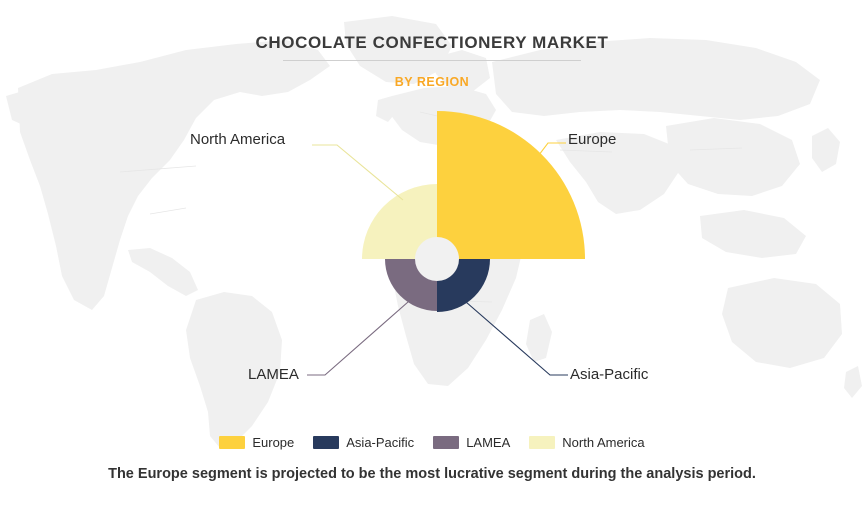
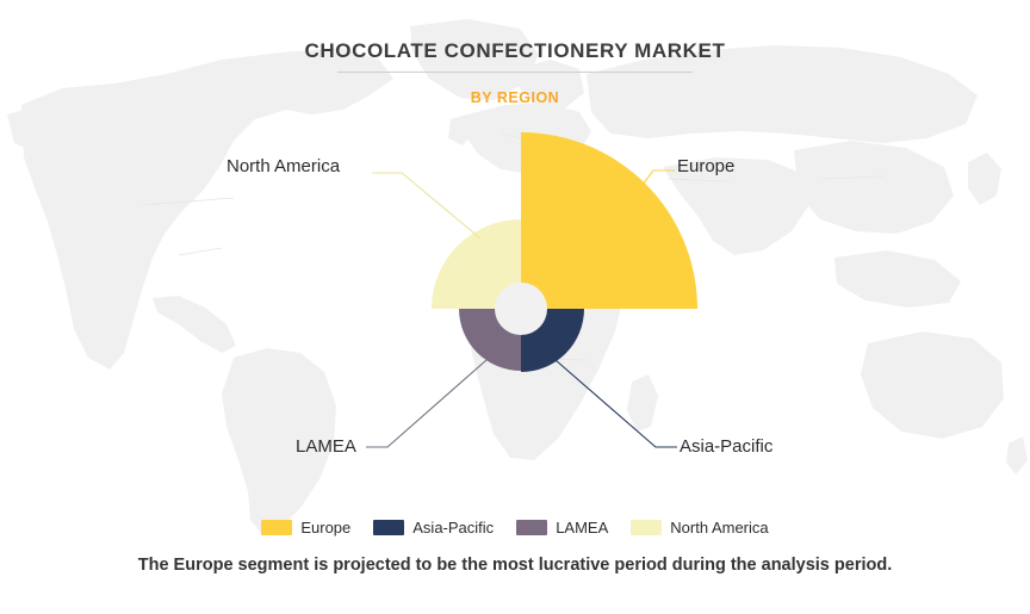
  CHOCOLATE CONFECTIONERY MARKET
  BY REGION
  North America
  Europe
  LAMEA
  Asia-Pacific
  Europe
  Asia-Pacific
  LAMEA
  North America
- The Europe segment is projected to be the most lucrative segment during the analysis period.
+ The Europe segment is projected to be the most lucrative period during the analysis period.
